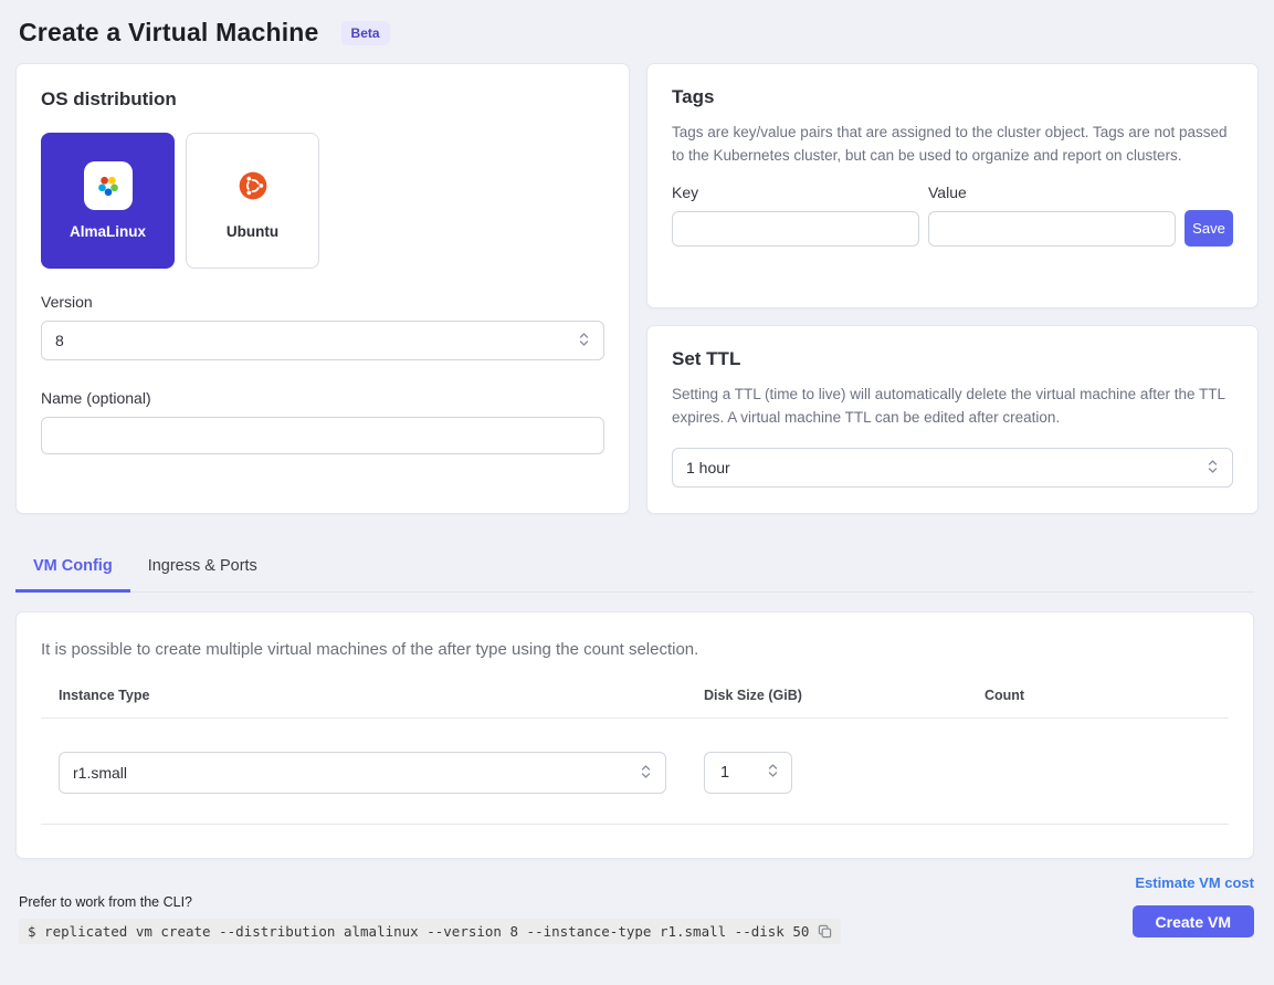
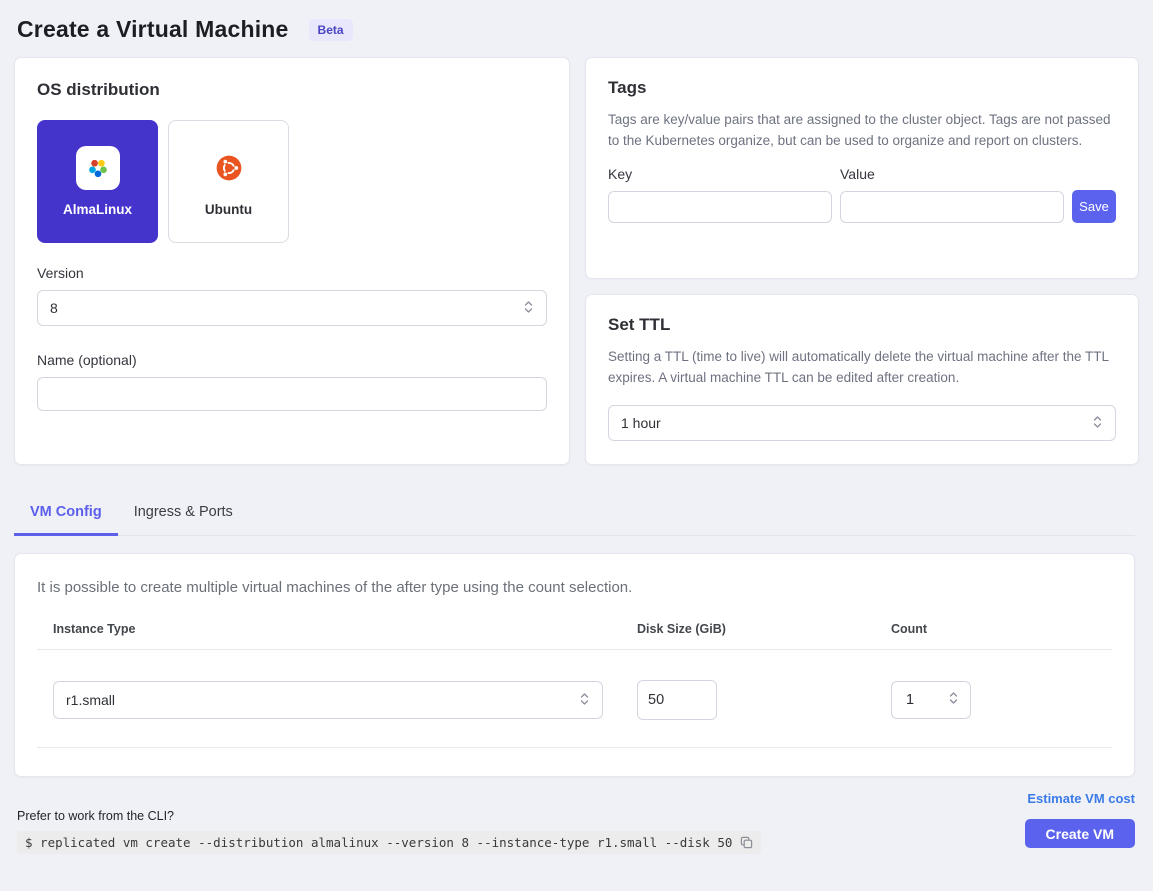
  Create a Virtual Machine
  Beta
  OS distribution
  AlmaLinux
  Ubuntu
  Version
  8
  Name (optional)
  Tags
- Tags are key/value pairs that are assigned to the cluster object. Tags are not passed to the Kubernetes cluster, but can be used to organize and report on clusters.
+ Tags are key/value pairs that are assigned to the cluster object. Tags are not passed to the Kubernetes organize, but can be used to organize and report on clusters.
  Key
  Value
  Save
  Set TTL
  Setting a TTL (time to live) will automatically delete the virtual machine after the TTL expires. A virtual machine TTL can be edited after creation.
  1 hour
  VM Config
  Ingress & Ports
  It is possible to create multiple virtual machines of the after type using the count selection.
  Instance Type
  Disk Size (GiB)
  Count
  r1.small
+ 50
  1
  Prefer to work from the CLI?
  $ replicated vm create --distribution almalinux --version 8 --instance-type r1.small --disk 50
  Estimate VM cost
  Create VM
